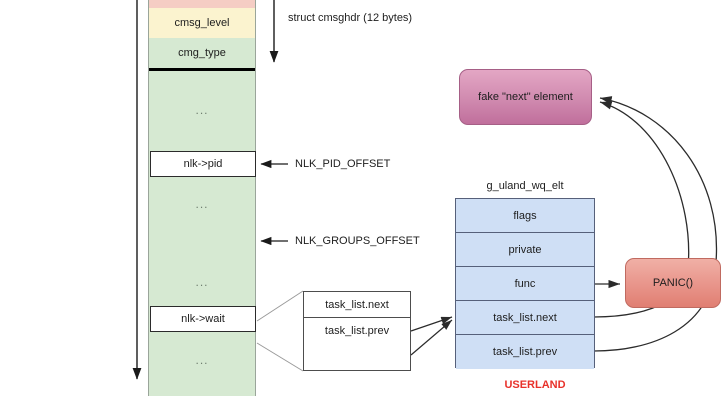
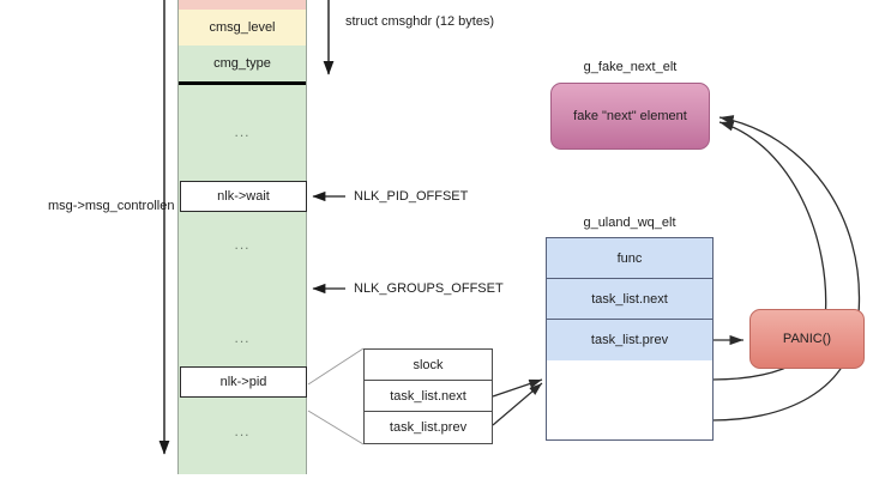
  cmsg_level
  cmg_type
  ...
- nlk->pid
+ nlk->wait
  ...
  ...
- nlk->wait
+ nlk->pid
  ...
+ msg->msg_controllen
  struct cmsghdr (12 bytes)
  NLK_PID_OFFSET
  NLK_GROUPS_OFFSET
+ slock
  task_list.next
  task_list.prev
  g_uland_wq_elt
- flags
- private
  func
  task_list.next
  task_list.prev
+ g_fake_next_elt
  fake "next" element
  PANIC()
- USERLAND
